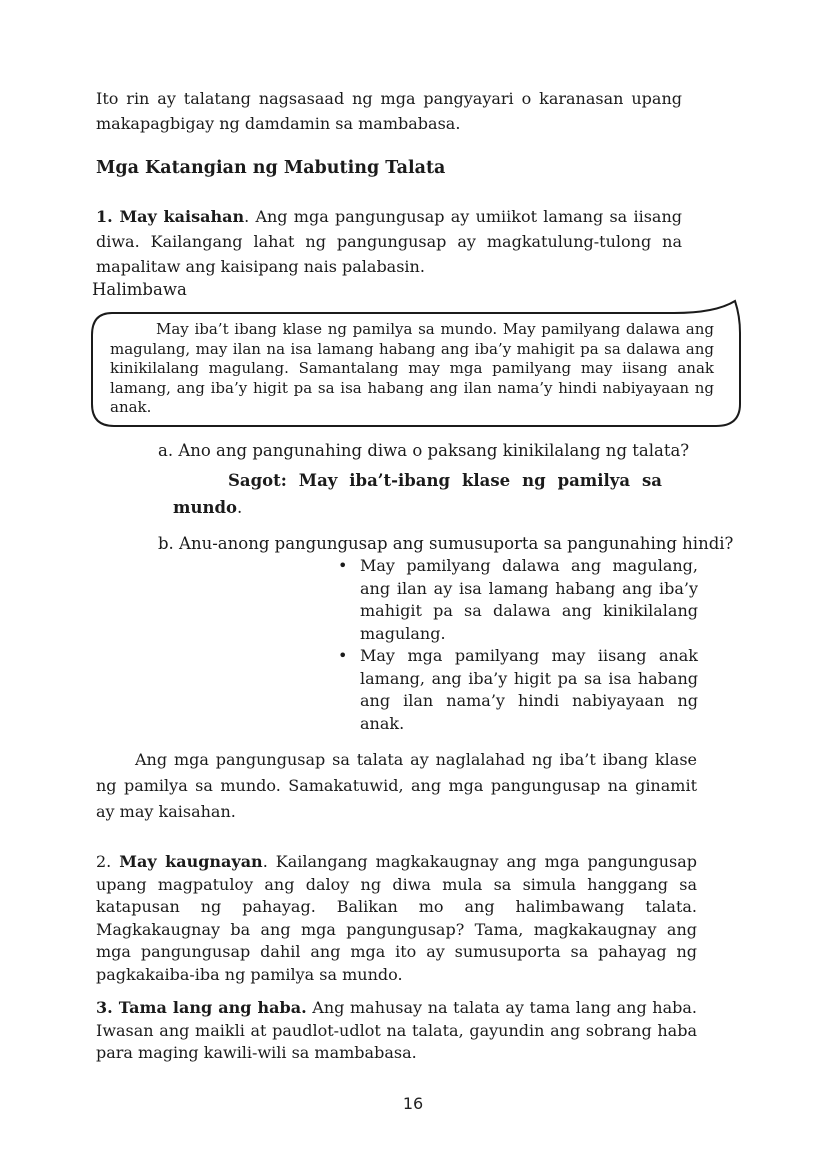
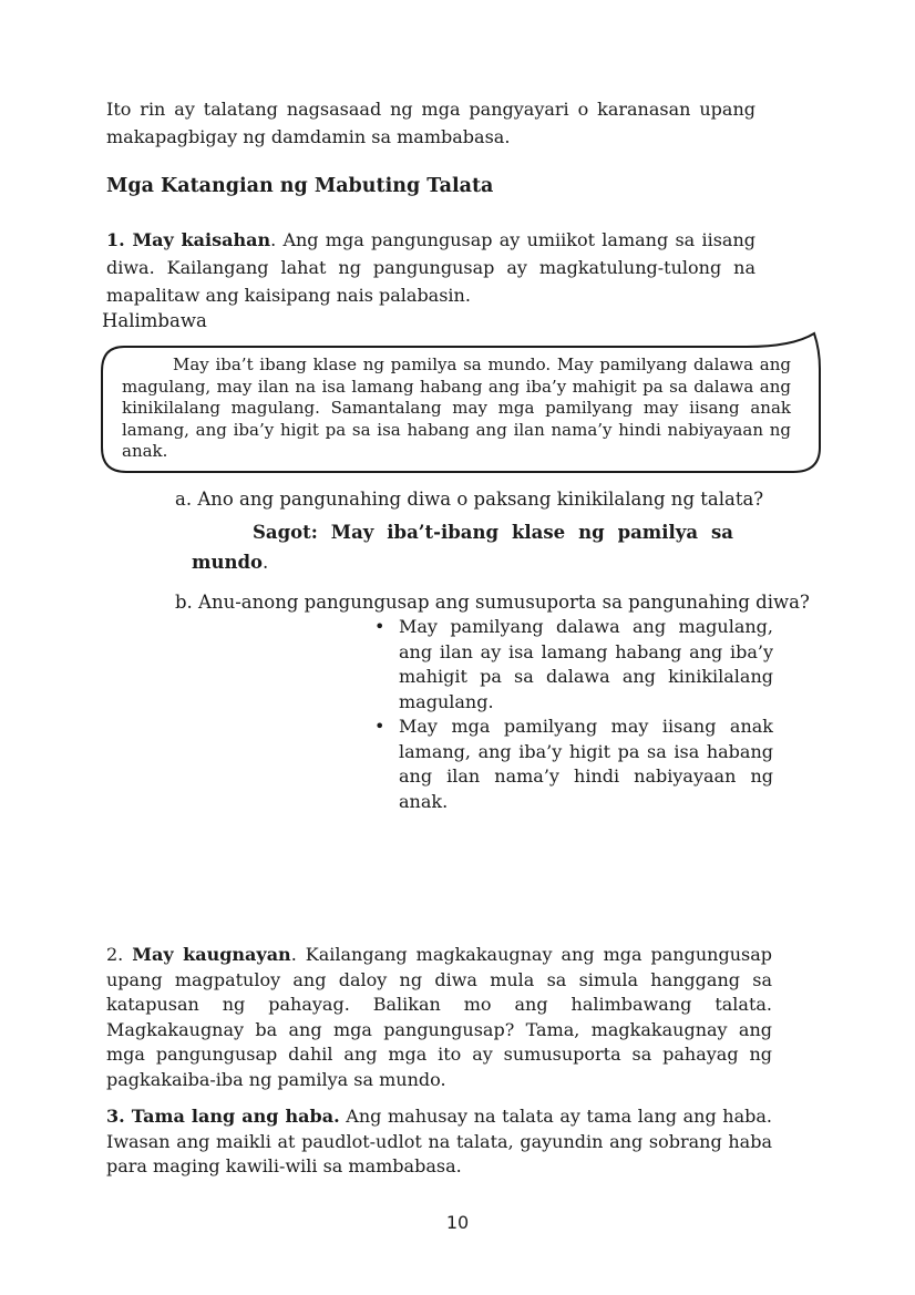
  Ito rin ay talatang nagsasaad ng mga pangyayari o karanasan upang makapagbigay ng damdamin sa mambabasa.
  Mga Katangian ng Mabuting Talata
  1. May kaisahan. Ang mga pangungusap ay umiikot lamang sa iisang diwa. Kailangang lahat ng pangungusap ay magkatulung-tulong na mapalitaw ang kaisipang nais palabasin.
  Halimbawa
  May iba’t ibang klase ng pamilya sa mundo. May pamilyang dalawa ang magulang, may ilan na isa lamang habang ang iba’y mahigit pa sa dalawa ang kinikilalang magulang. Samantalang may mga pamilyang may iisang anak lamang, ang iba’y higit pa sa isa habang ang ilan nama’y hindi nabiyayaan ng anak.
  a. Ano ang pangunahing diwa o paksang kinikilalang ng talata?
  Sagot: May iba’t-ibang klase ng pamilya sa mundo.
- b. Anu-anong pangungusap ang sumusuporta sa pangunahing hindi?
+ b. Anu-anong pangungusap ang sumusuporta sa pangunahing diwa?
  •
  May pamilyang dalawa ang magulang, ang ilan ay isa lamang habang ang iba’y mahigit pa sa dalawa ang kinikilalang magulang.
  •
  May mga pamilyang may iisang anak lamang, ang iba’y higit pa sa isa habang ang ilan nama’y hindi nabiyayaan ng anak.
- Ang mga pangungusap sa talata ay naglalahad ng iba’t ibang klase ng pamilya sa mundo. Samakatuwid, ang mga pangungusap na ginamit ay may kaisahan.
  2. May kaugnayan. Kailangang magkakaugnay ang mga pangungusap upang magpatuloy ang daloy ng diwa mula sa simula hanggang sa katapusan ng pahayag. Balikan mo ang halimbawang talata. Magkakaugnay ba ang mga pangungusap? Tama, magkakaugnay ang mga pangungusap dahil ang mga ito ay sumusuporta sa pahayag ng pagkakaiba-iba ng pamilya sa mundo.
  3. Tama lang ang haba. Ang mahusay na talata ay tama lang ang haba. Iwasan ang maikli at paudlot-udlot na talata, gayundin ang sobrang haba para maging kawili-wili sa mambabasa.
- 16
+ 10
